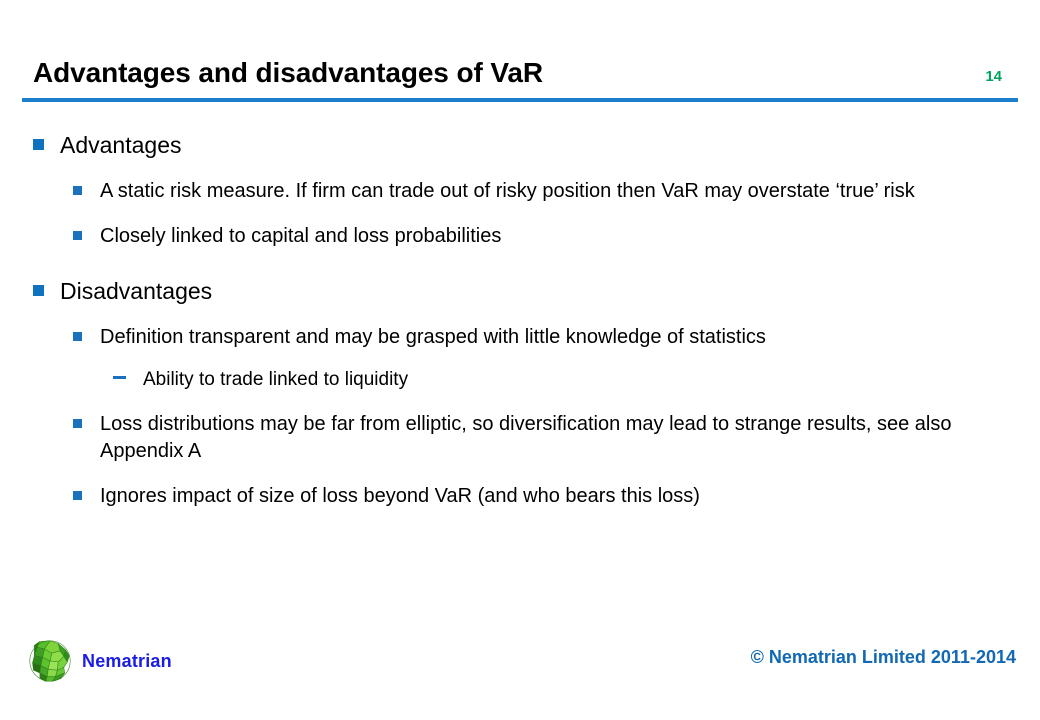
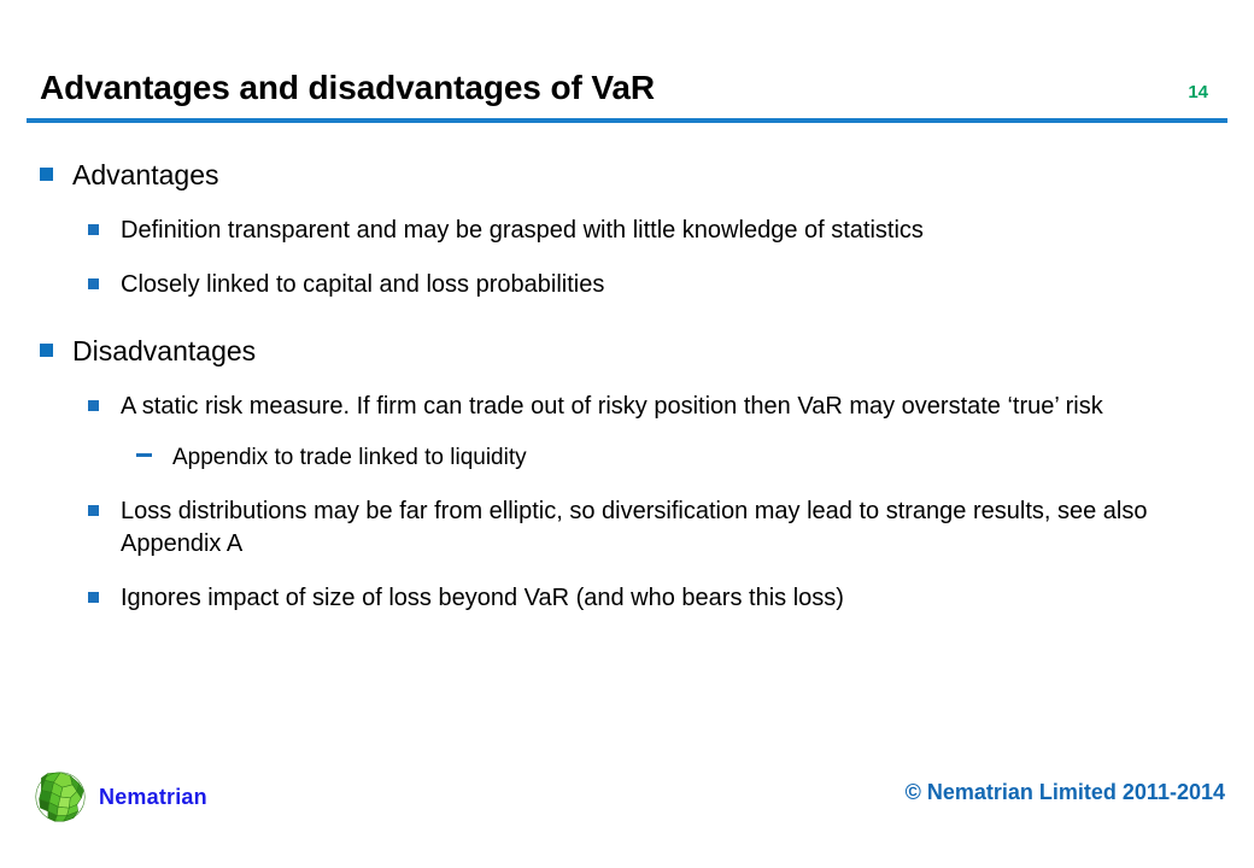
  Advantages and disadvantages of VaR
  14
  Advantages
- A static risk measure. If firm can trade out of risky position then VaR may overstate ‘true’ risk
+ Definition transparent and may be grasped with little knowledge of statistics
  Closely linked to capital and loss probabilities
  Disadvantages
- Definition transparent and may be grasped with little knowledge of statistics
+ A static risk measure. If firm can trade out of risky position then VaR may overstate ‘true’ risk
- Ability to trade linked to liquidity
+ Appendix to trade linked to liquidity
  Loss distributions may be far from elliptic, so diversification may lead to strange results, see also Appendix A
  Ignores impact of size of loss beyond VaR (and who bears this loss)
  Nematrian
  © Nematrian Limited 2011-2014
